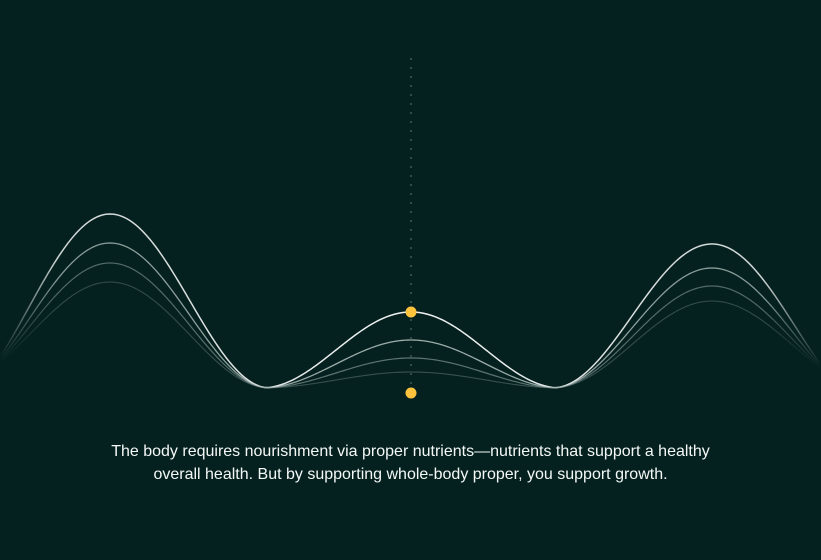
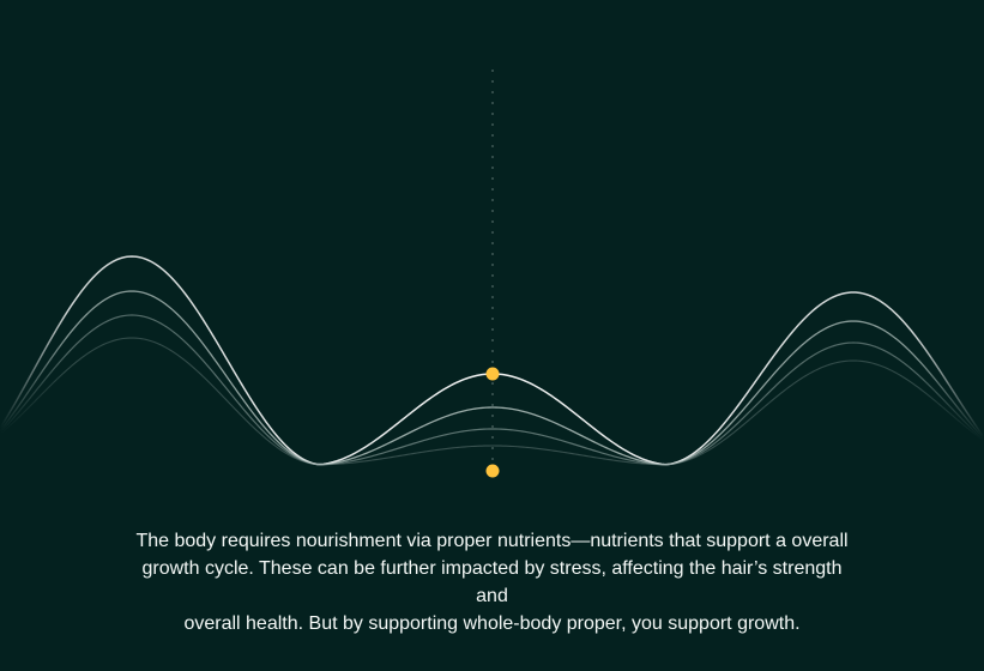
- The body requires nourishment via proper nutrients—nutrients that support a healthy
+ The body requires nourishment via proper nutrients—nutrients that support a overall
+ growth cycle. These can be further impacted by stress, affecting the hair’s strength and
  overall health. But by supporting whole-body proper, you support growth.
